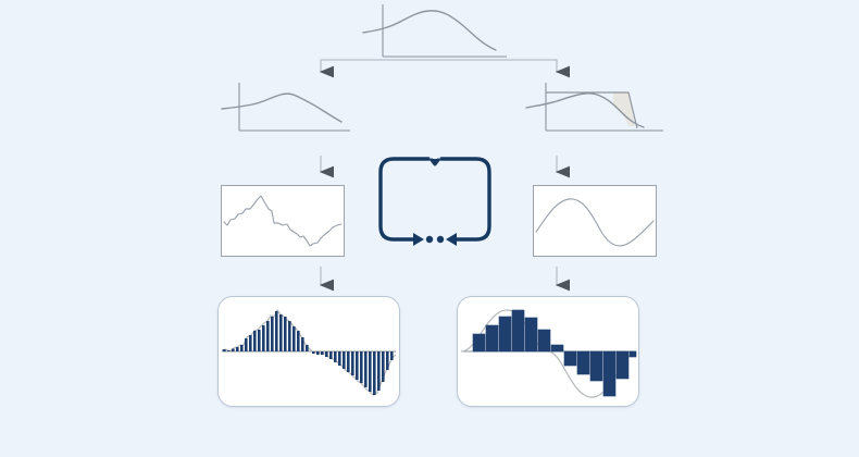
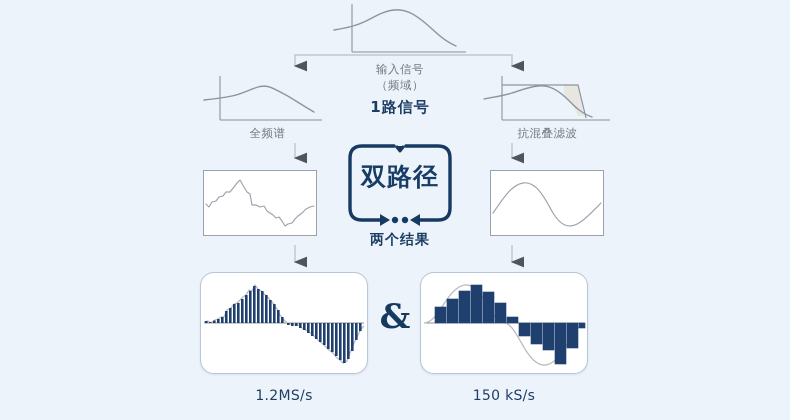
+ 输入信号
+ （频域）
+ 1路信号
+ 全频谱
+ 抗混叠滤波
+ 双路径
+ 两个结果
+ 1.2MS/s
+ &
+ 150 kS/s
